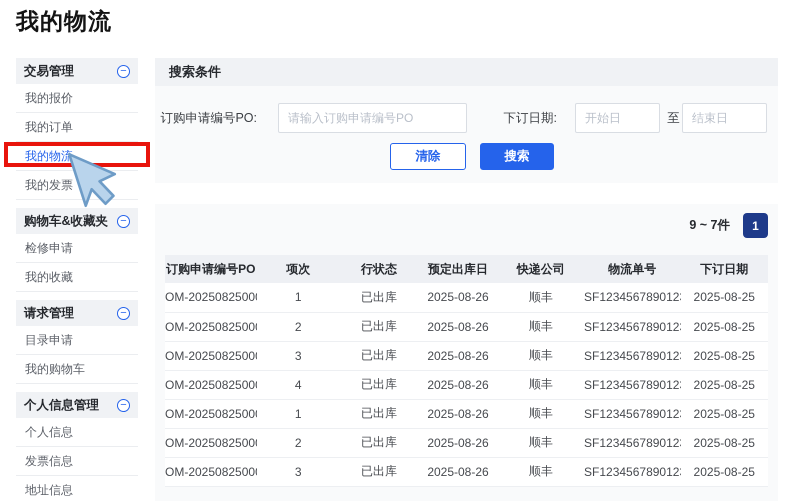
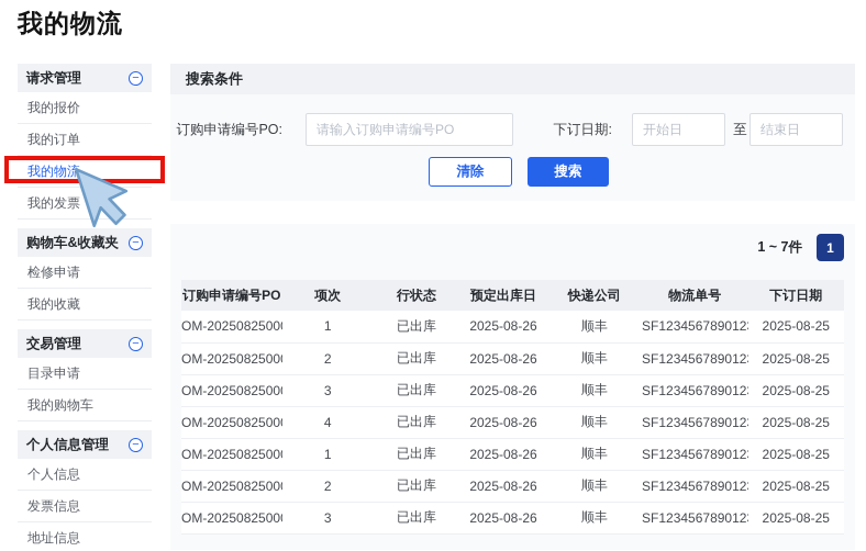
  我的物流
- 交易管理
+ 请求管理
  −
  我的报价
  我的订单
  我的物流
  我的发票
  购物车&收藏夹
  −
  检修申请
  我的收藏
- 请求管理
+ 交易管理
  −
  目录申请
  我的购物车
  个人信息管理
  −
  个人信息
  发票信息
  地址信息
  搜索条件
  订购申请编号PO:
  请输入订购申请编号PO
  下订日期:
  开始日
  至
  结束日
  清除
  搜索
- 9 ~ 7件
+ 1 ~ 7件
  1
  订购申请编号PO	项次	行状态	预定出库日	快递公司	物流单号	下订日期
  OM-2025082500	1	已出库	2025-08-26	顺丰	SF123456789012	2025-08-25
  OM-2025082500	2	已出库	2025-08-26	顺丰	SF123456789012	2025-08-25
  OM-2025082500	3	已出库	2025-08-26	顺丰	SF123456789012	2025-08-25
  OM-2025082500	4	已出库	2025-08-26	顺丰	SF123456789012	2025-08-25
  OM-2025082500	1	已出库	2025-08-26	顺丰	SF123456789012	2025-08-25
  OM-2025082500	2	已出库	2025-08-26	顺丰	SF123456789012	2025-08-25
  OM-2025082500	3	已出库	2025-08-26	顺丰	SF123456789012	2025-08-25
